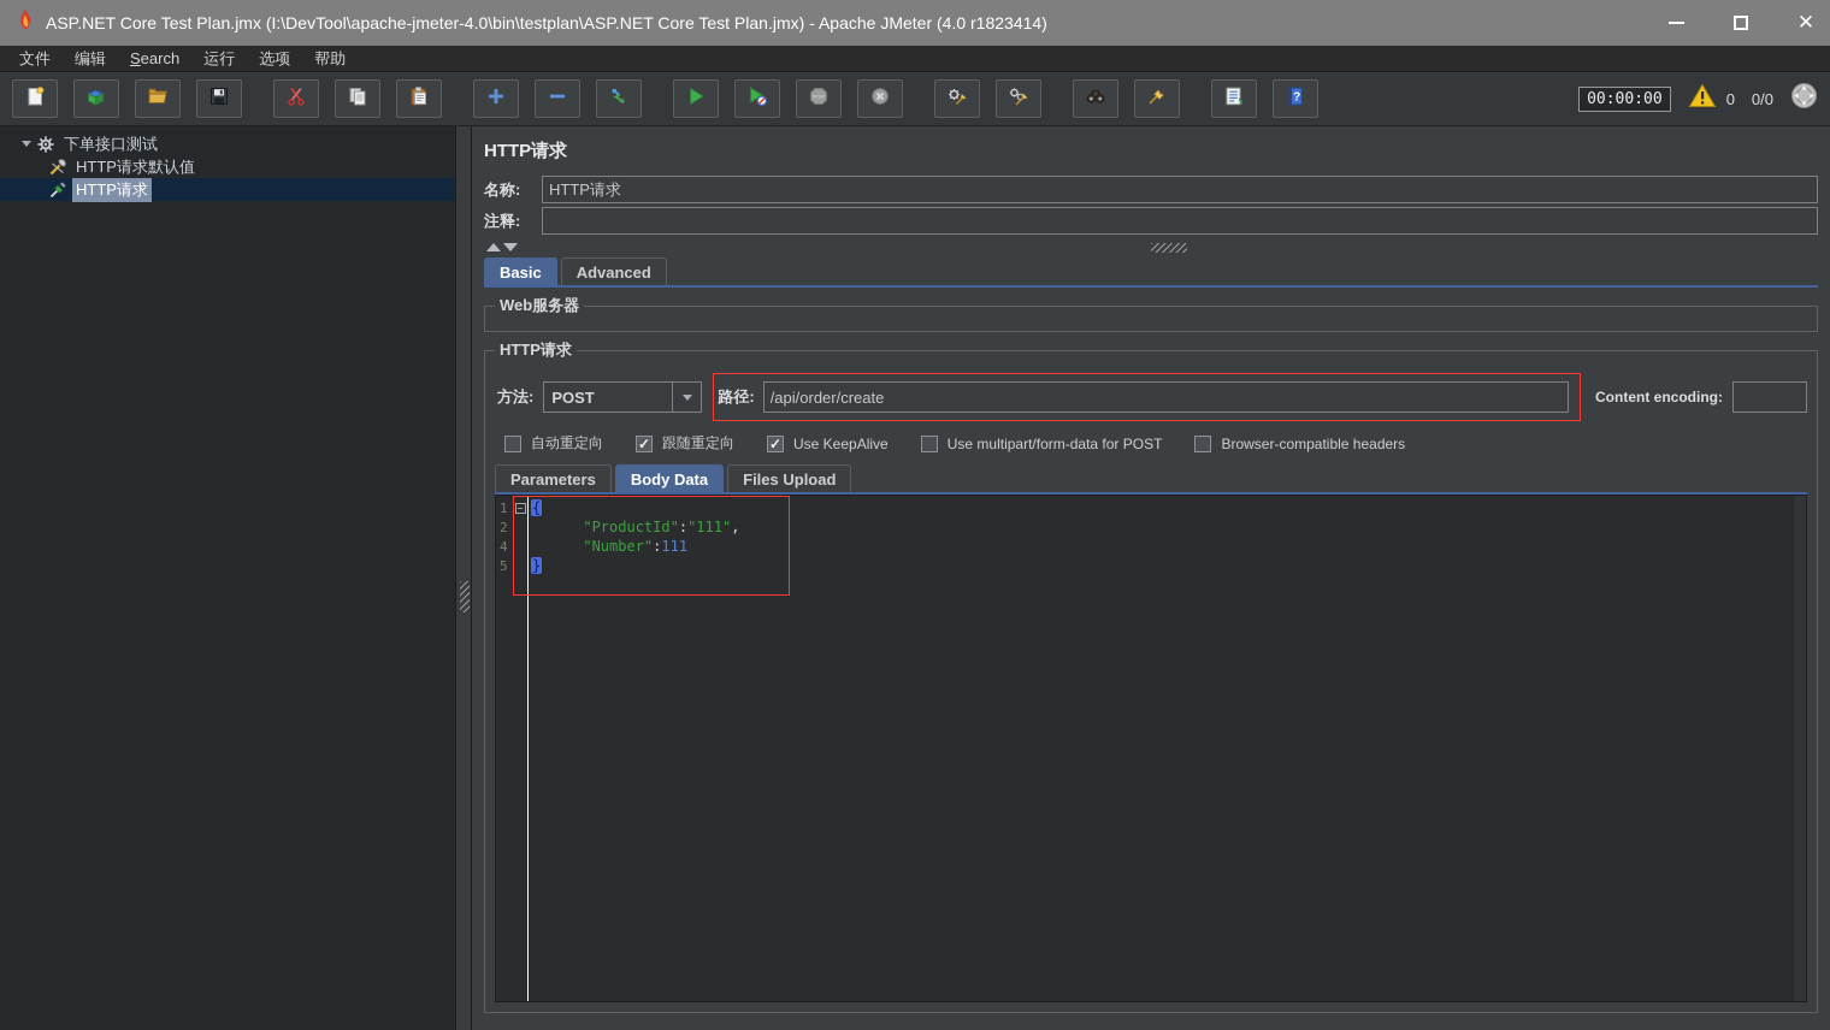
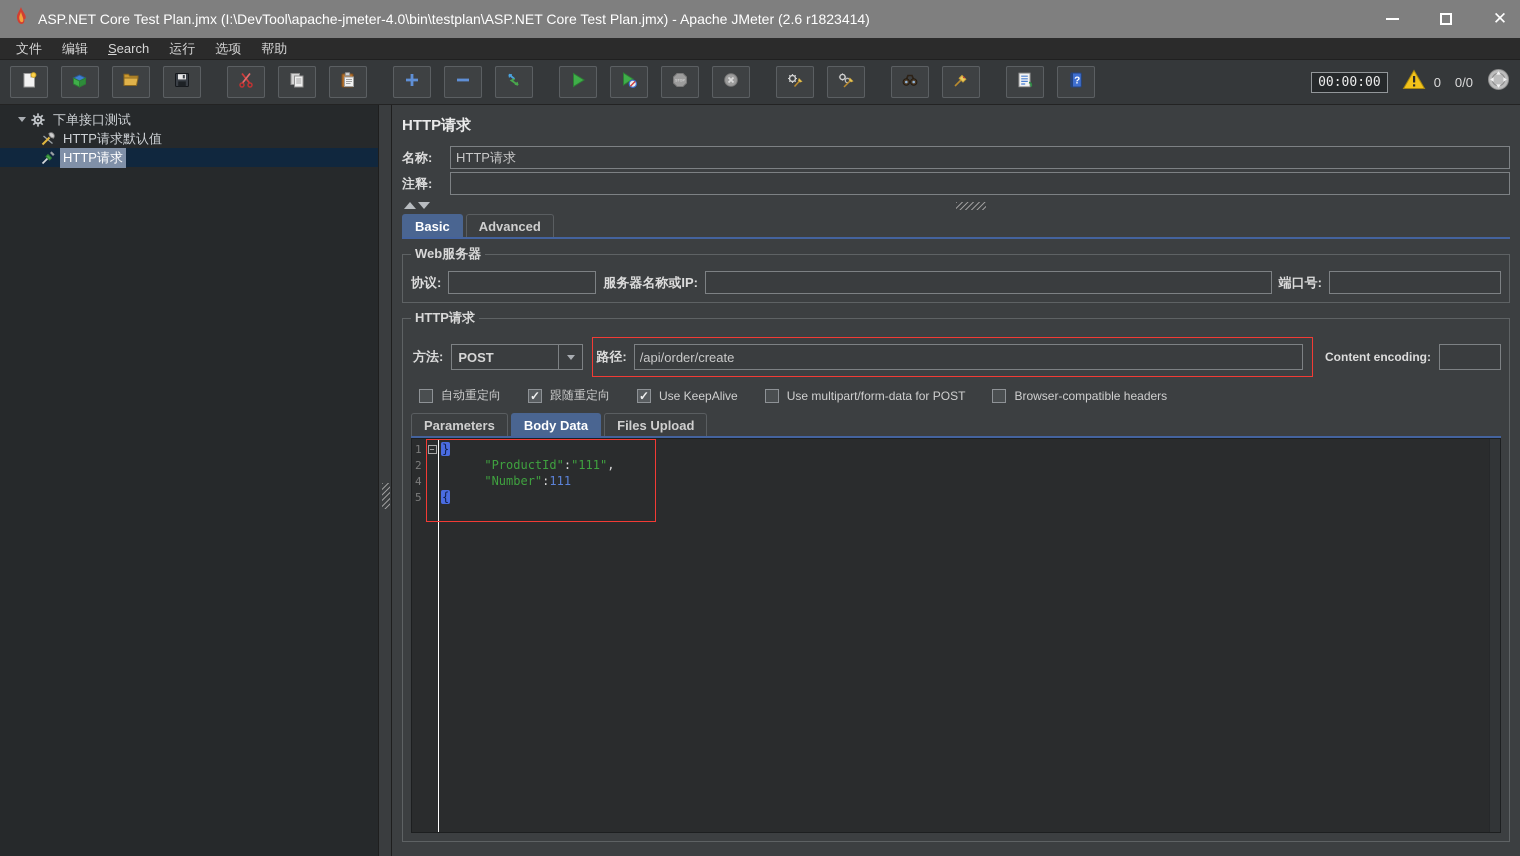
- ASP.NET Core Test Plan.jmx (I:\DevTool\apache-jmeter-4.0\bin\testplan\ASP.NET Core Test Plan.jmx) - Apache JMeter (4.0 r1823414)
+ ASP.NET Core Test Plan.jmx (I:\DevTool\apache-jmeter-4.0\bin\testplan\ASP.NET Core Test Plan.jmx) - Apache JMeter (2.6 r1823414)
  ✕
  文件
  编辑
  Search
  运行
  选项
  帮助
  ?
  00:00:00
  0
  0/0
  下单接口测试
  HTTP请求默认值
  HTTP请求
  HTTP请求
  名称:
  HTTP请求
  注释:
  Basic
  Advanced
  Web服务器
+ 协议:
+ 服务器名称或IP:
+ 端口号:
  HTTP请求
  方法:
  POST
  路径:
  /api/order/create
  Content encoding:
  自动重定向
  ✓
  跟随重定向
  ✓
  Use KeepAlive
  Use multipart/form-data for POST
  Browser-compatible headers
  Parameters
  Body Data
  Files Upload
  1
  −
- {
+ }
  2
  "ProductId":"111",
  4
  "Number":111
  5
- }
+ {
